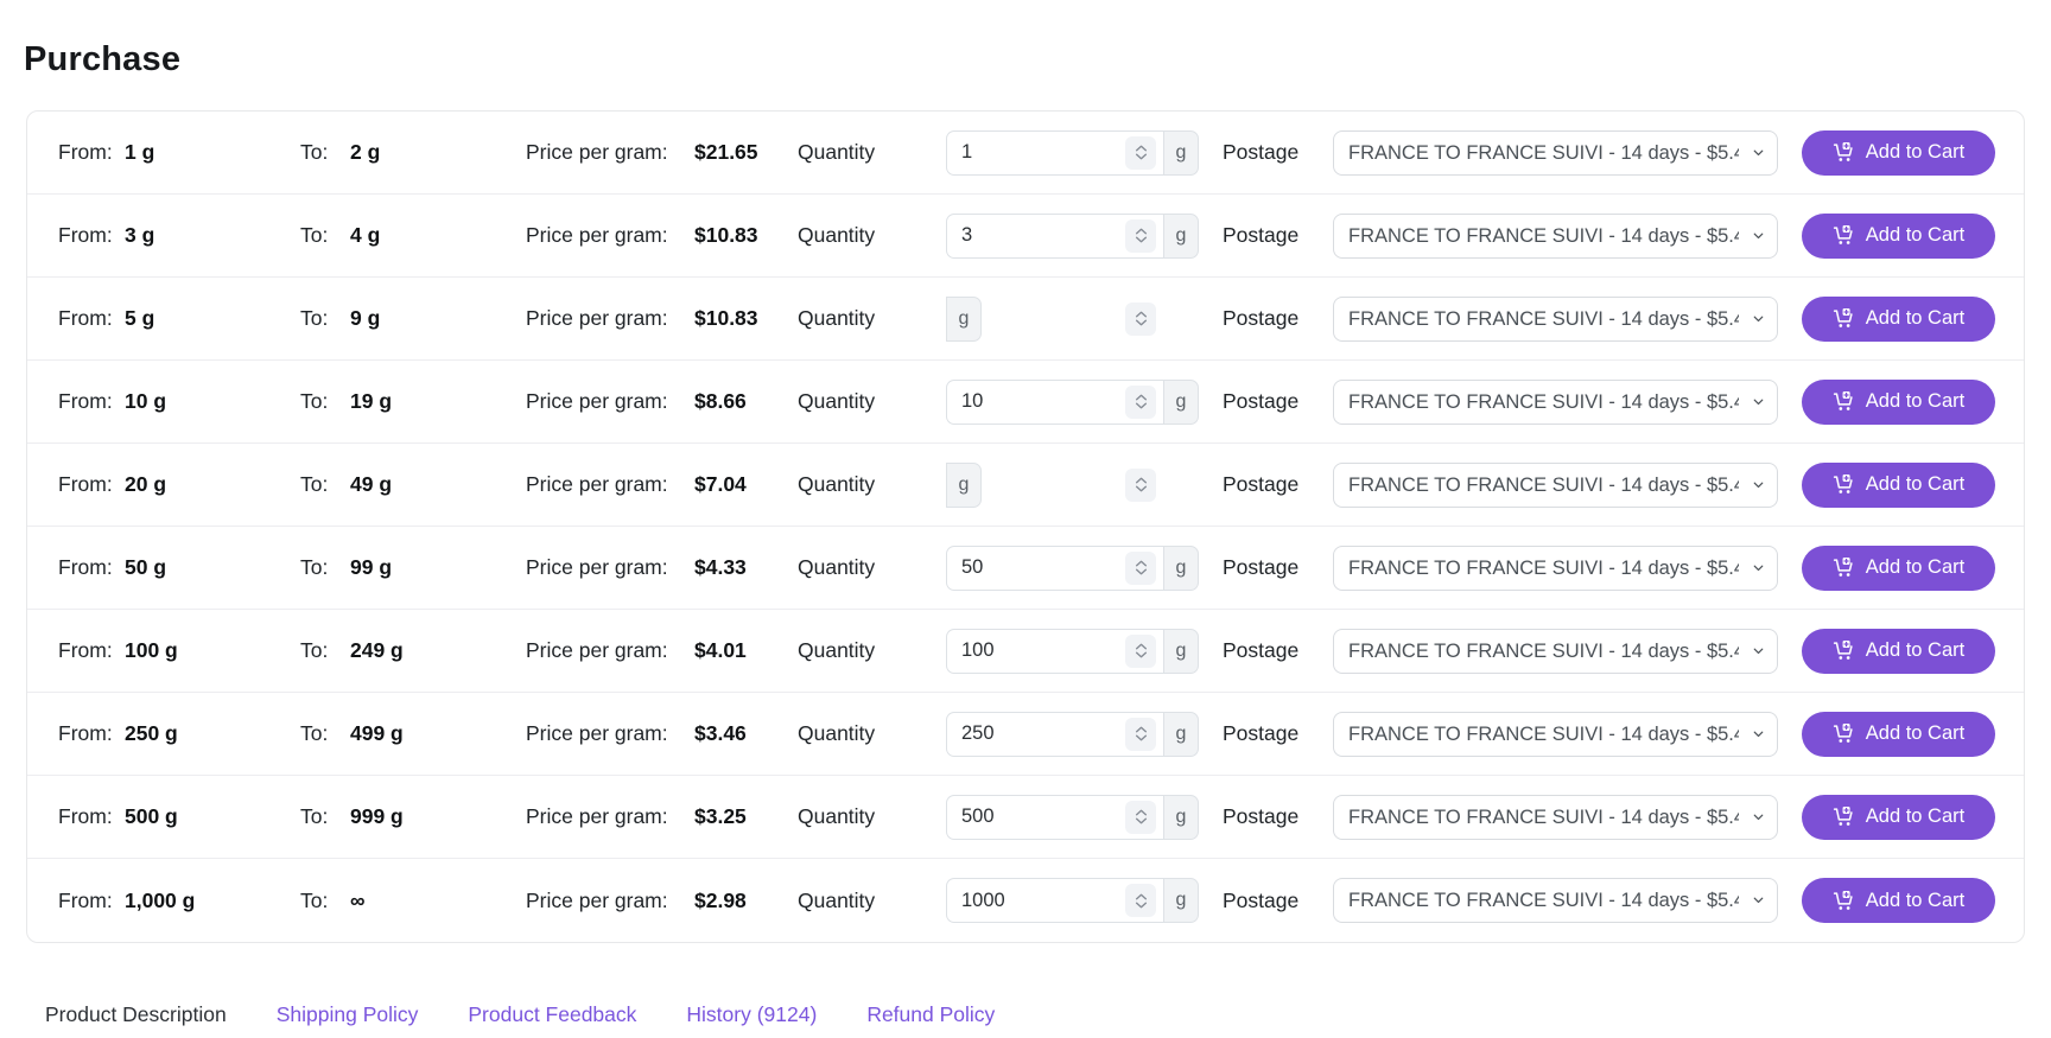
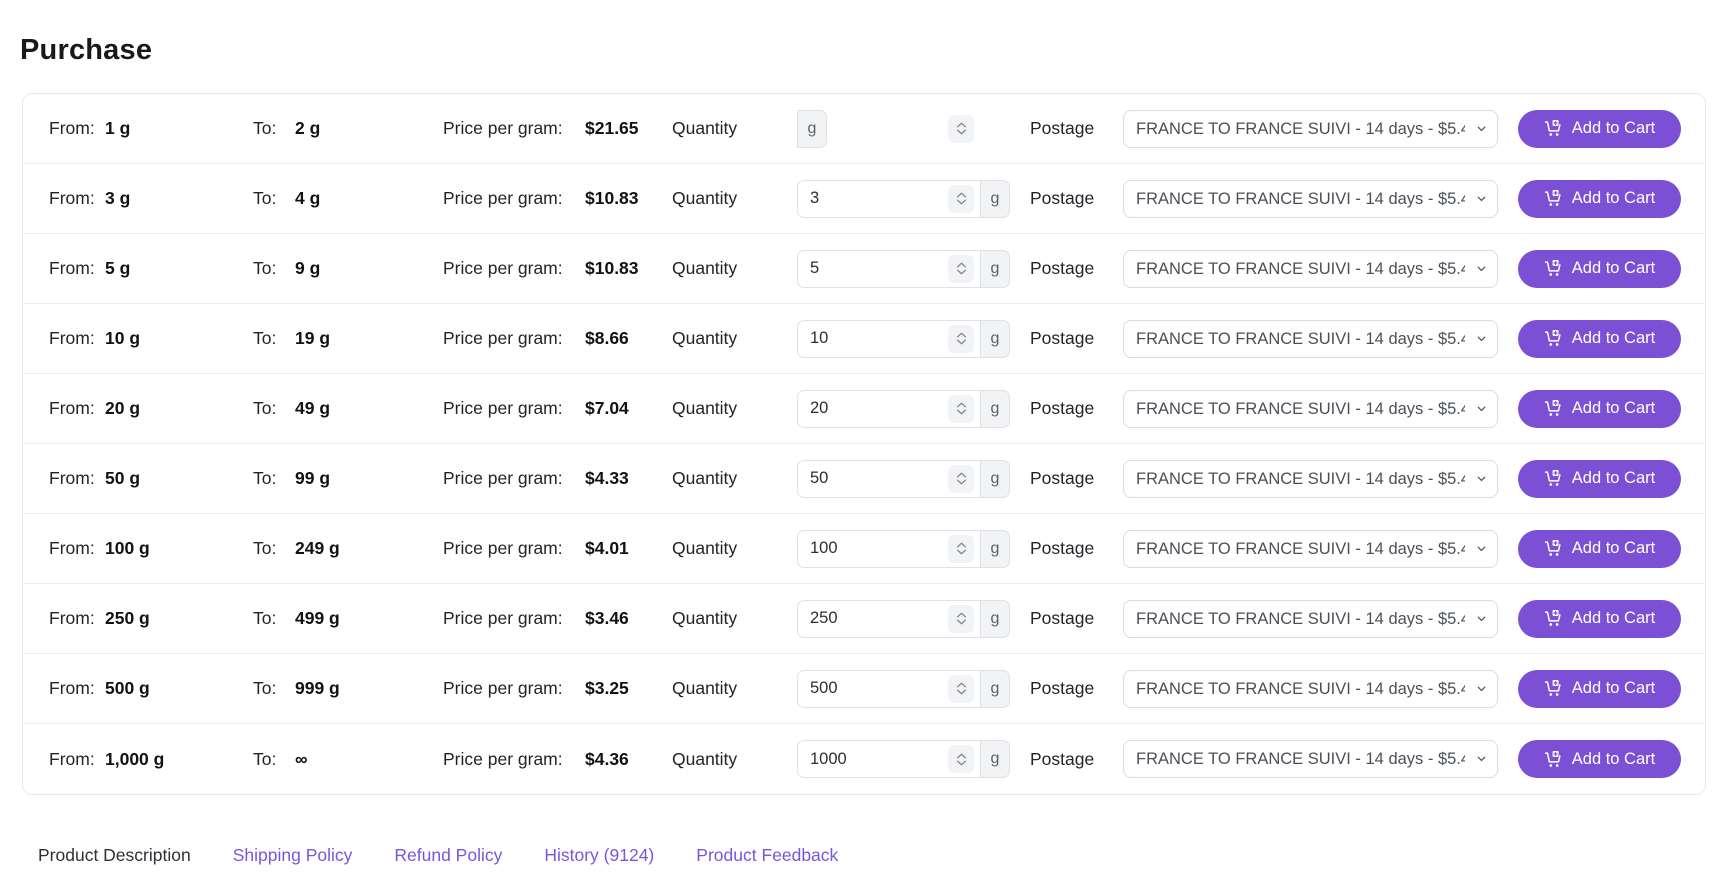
  Purchase
  From:
  1 g
  To:
  2 g
  Price per gram:
  $21.65
  Quantity
- 1
  g
  Postage
  FRANCE TO FRANCE SUIVI - 14 days - $5.
  Add to Cart
  From:
  3 g
  To:
  4 g
  Price per gram:
  $10.83
  Quantity
  3
  g
  Postage
  FRANCE TO FRANCE SUIVI - 14 days - $5.
  Add to Cart
  From:
  5 g
  To:
  9 g
  Price per gram:
  $10.83
  Quantity
+ 5
  g
  Postage
  FRANCE TO FRANCE SUIVI - 14 days - $5.
  Add to Cart
  From:
  10 g
  To:
  19 g
  Price per gram:
  $8.66
  Quantity
  10
  g
  Postage
  FRANCE TO FRANCE SUIVI - 14 days - $5.
  Add to Cart
  From:
  20 g
  To:
  49 g
  Price per gram:
  $7.04
  Quantity
+ 20
  g
  Postage
  FRANCE TO FRANCE SUIVI - 14 days - $5.
  Add to Cart
  From:
  50 g
  To:
  99 g
  Price per gram:
  $4.33
  Quantity
  50
  g
  Postage
  FRANCE TO FRANCE SUIVI - 14 days - $5.
  Add to Cart
  From:
  100 g
  To:
  249 g
  Price per gram:
  $4.01
  Quantity
  100
  g
  Postage
  FRANCE TO FRANCE SUIVI - 14 days - $5.
  Add to Cart
  From:
  250 g
  To:
  499 g
  Price per gram:
  $3.46
  Quantity
  250
  g
  Postage
  FRANCE TO FRANCE SUIVI - 14 days - $5.
  Add to Cart
  From:
  500 g
  To:
  999 g
  Price per gram:
  $3.25
  Quantity
  500
  g
  Postage
  FRANCE TO FRANCE SUIVI - 14 days - $5.
  Add to Cart
  From:
  1,000 g
  To:
  ∞
  Price per gram:
- $2.98
+ $4.36
  Quantity
  1000
  g
  Postage
  FRANCE TO FRANCE SUIVI - 14 days - $5.
  Add to Cart
  Product Description
  Shipping Policy
- Product Feedback
+ Refund Policy
  History (9124)
- Refund Policy
+ Product Feedback
